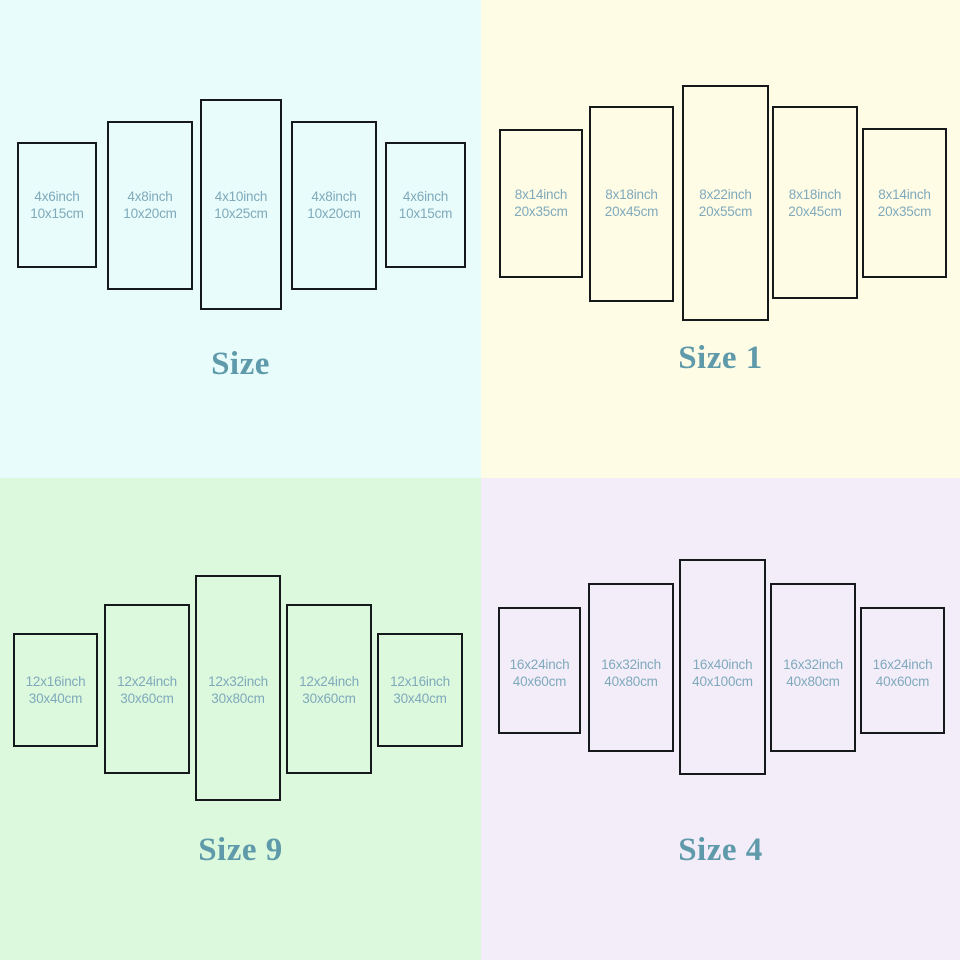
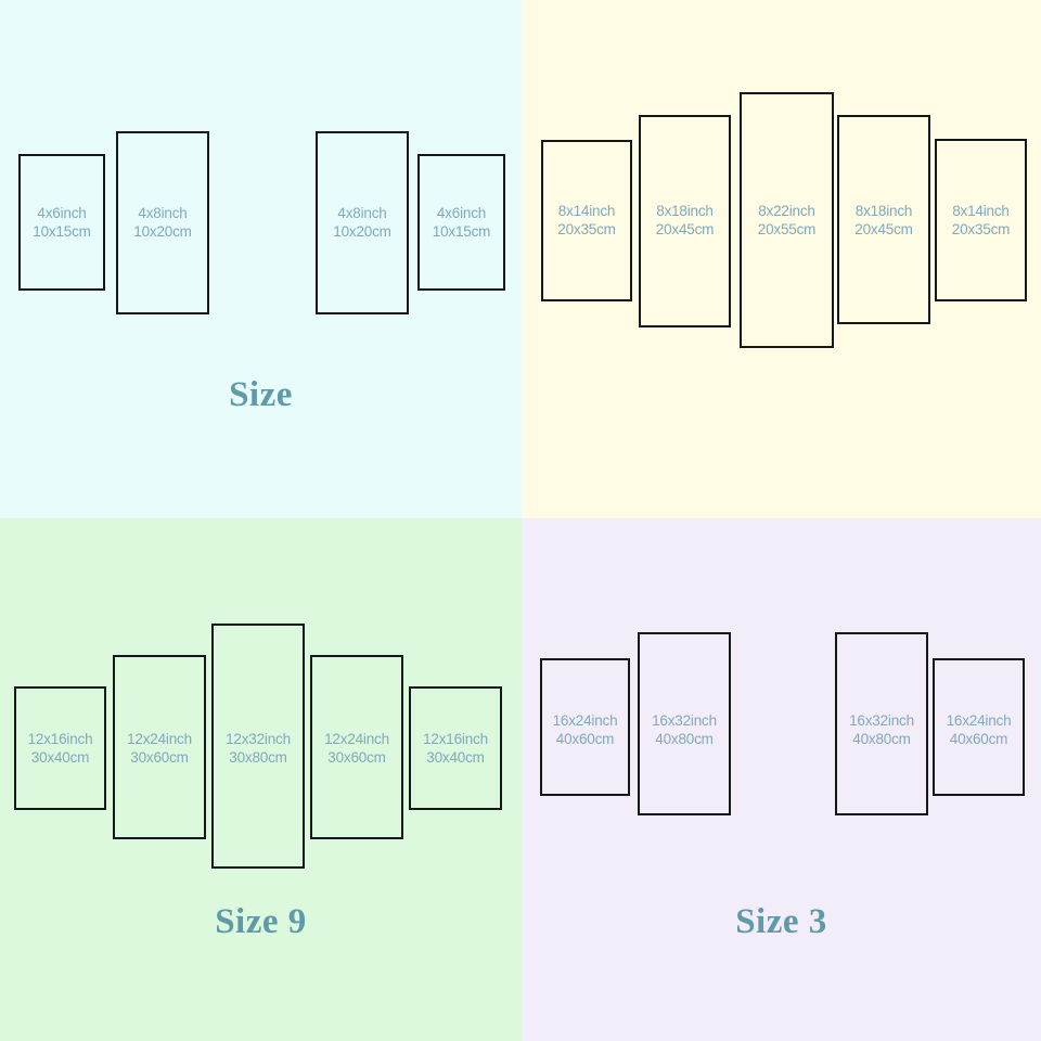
  4x6inch
  10x15cm
  4x8inch
  10x20cm
- 4x10inch
- 10x25cm
  4x8inch
  10x20cm
  4x6inch
  10x15cm
  Size
  8x14inch
  20x35cm
  8x18inch
  20x45cm
  8x22inch
  20x55cm
  8x18inch
  20x45cm
  8x14inch
  20x35cm
- Size 1
  12x16inch
  30x40cm
  12x24inch
  30x60cm
  12x32inch
  30x80cm
  12x24inch
  30x60cm
  12x16inch
  30x40cm
  Size 9
  16x24inch
  40x60cm
  16x32inch
  40x80cm
- 16x40inch
- 40x100cm
  16x32inch
  40x80cm
  16x24inch
  40x60cm
- Size 4
+ Size 3
